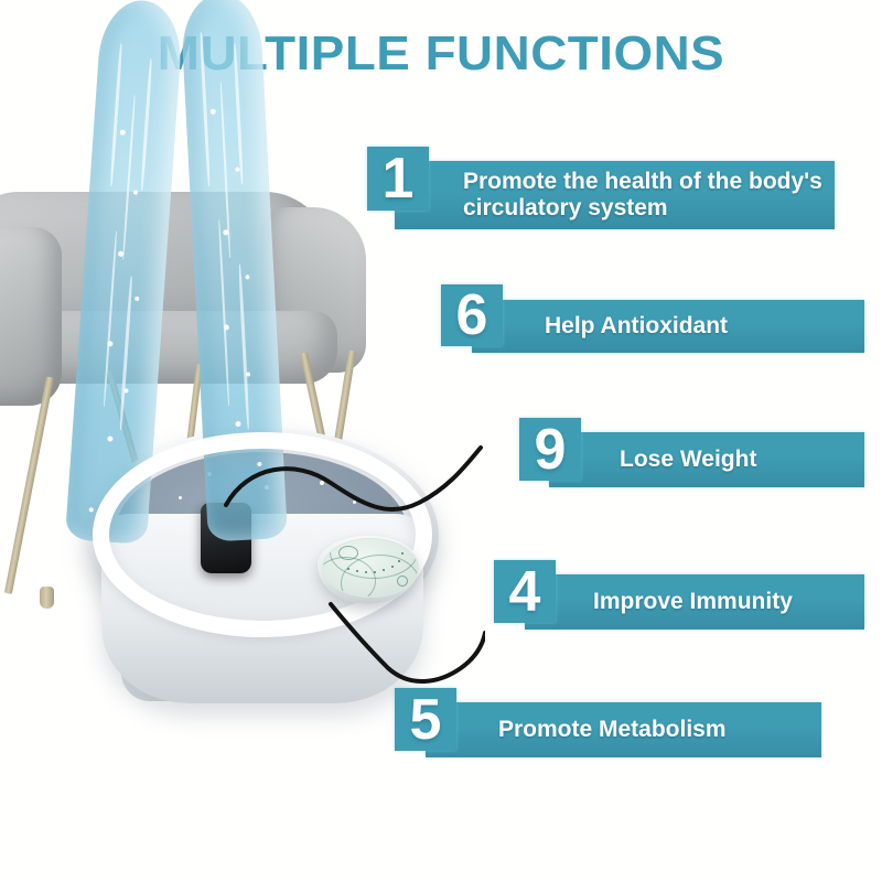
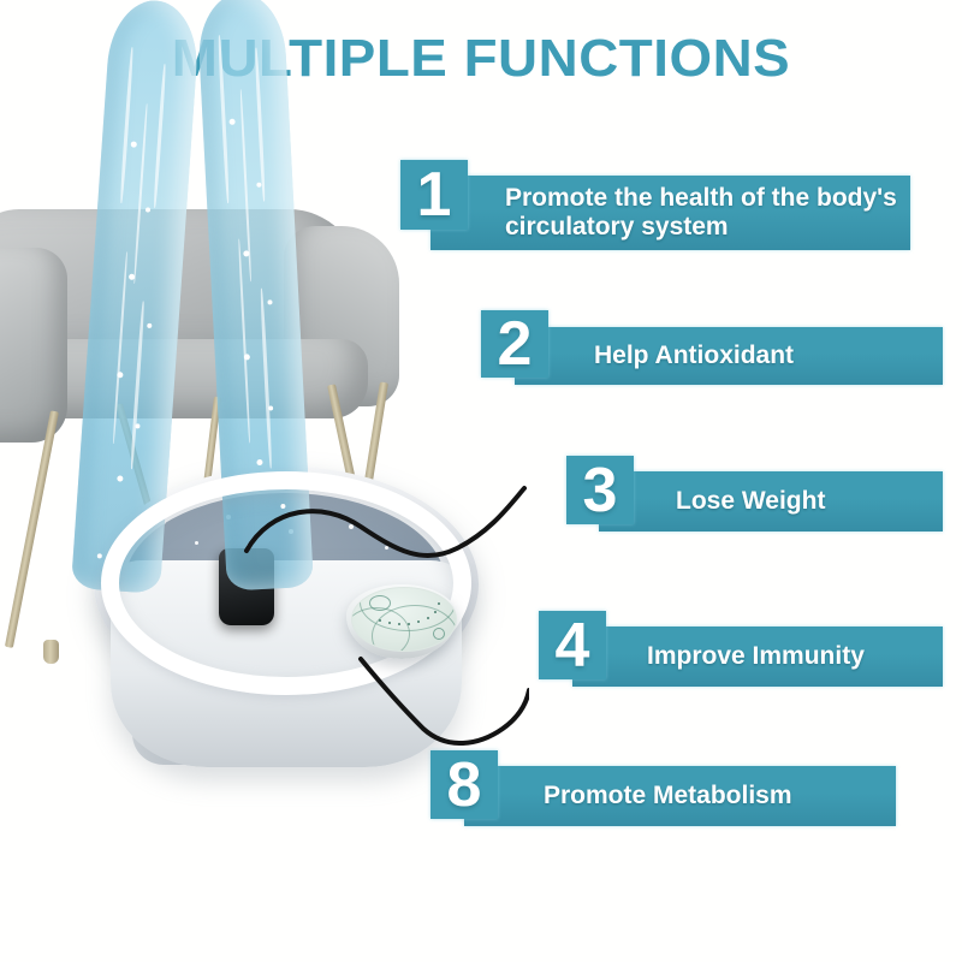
  TIPLE FUNCTIONS
  Promote the health of the body's
  circulatory system
  1
  Help Antioxidant
- 6
+ 2
  Lose Weight
- 9
+ 3
  Improve Immunity
  4
  Promote Metabolism
- 5
+ 8
